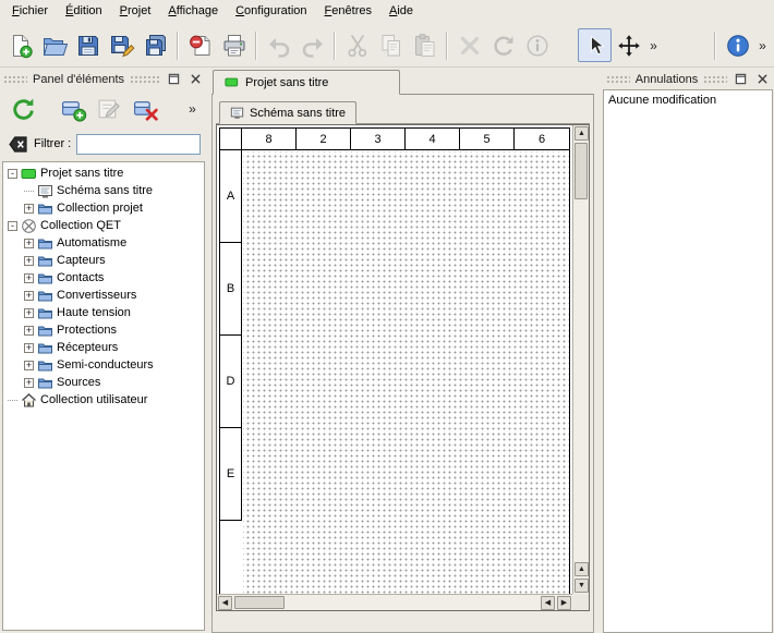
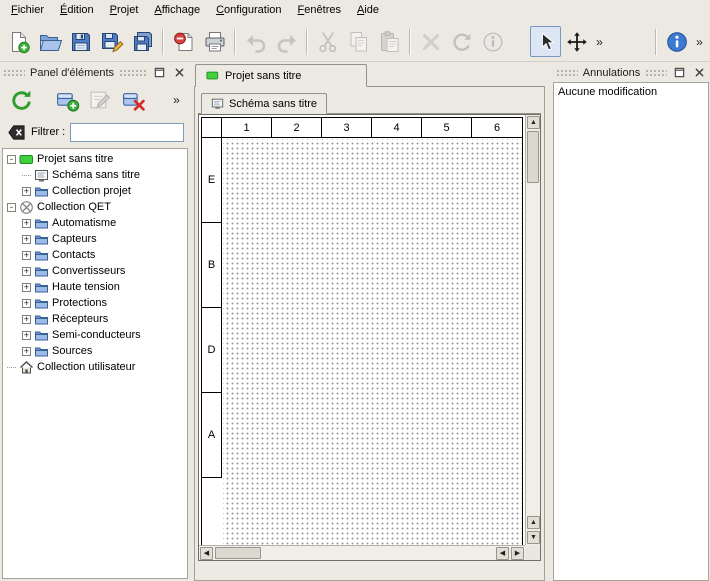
  Fichier
  Édition
  Projet
  Affichage
  Configuration
  Fenêtres
  Aide
  »
  »
  Panel d'éléments
  »
  Filtrer :
  -
  Projet sans titre
  Schéma sans titre
  +
  Collection projet
  -
  Collection QET
  +
  Automatisme
  +
  Capteurs
  +
  Contacts
  +
  Convertisseurs
  +
  Haute tension
  +
  Protections
  +
  Récepteurs
  +
  Semi-conducteurs
  +
  Sources
  Collection utilisateur
  Projet sans titre
  Schéma sans titre
- 8
+ 1
  2
  3
  4
  5
  6
- A
+ E
  B
  D
- E
+ A
  Annulations
  Aucune modification
